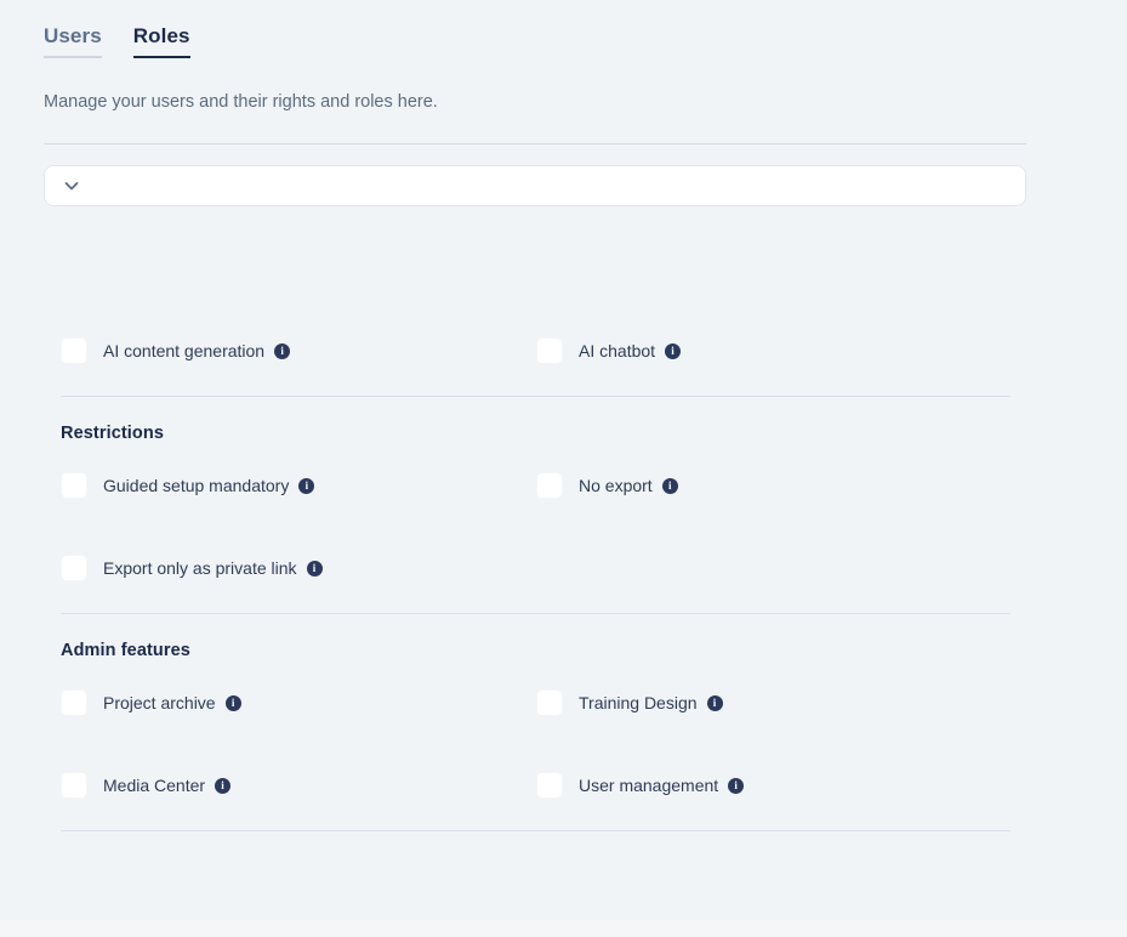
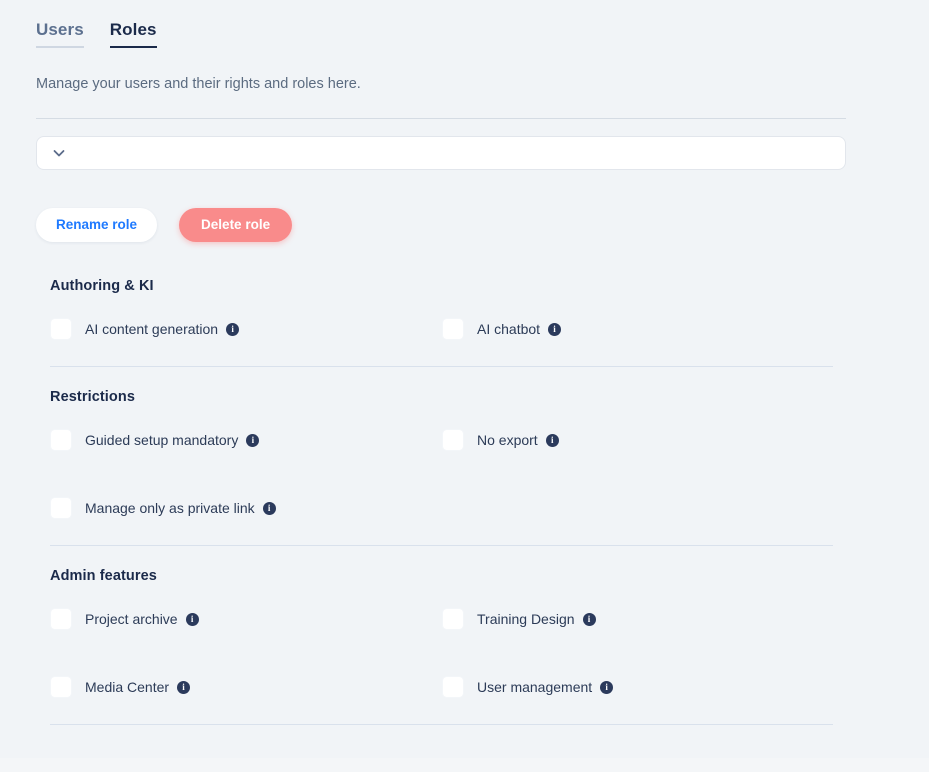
  Users
  Roles
  Manage your users and their rights and roles here.
+ Rename role
+ Delete role
+ Authoring & KI
  AI content generation
  i
  AI chatbot
  i
  Restrictions
  Guided setup mandatory
  i
  No export
  i
- Export only as private link
+ Manage only as private link
  i
  Admin features
  Project archive
  i
  Training Design
  i
  Media Center
  i
  User management
  i
